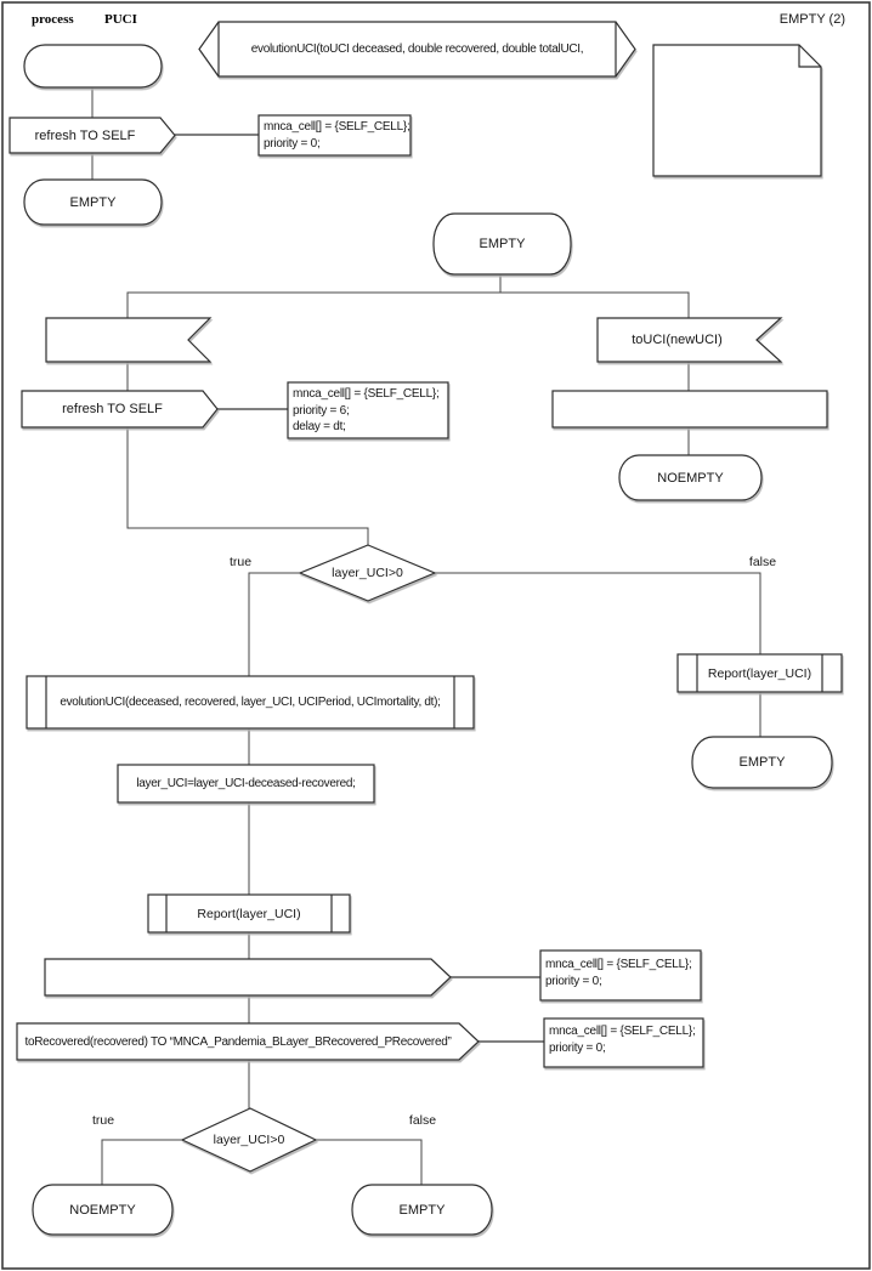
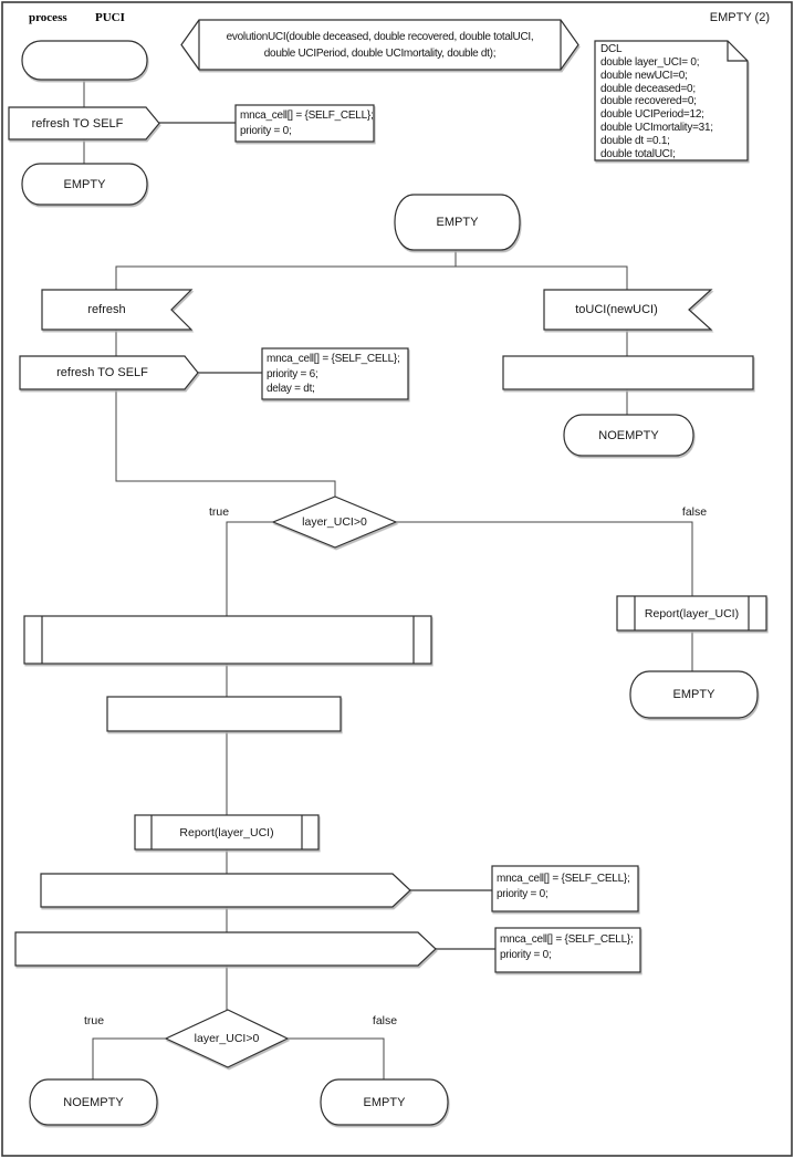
  process
  PUCI
  EMPTY (2)
- evolutionUCI(toUCI deceased, double recovered, double totalUCI,
+ evolutionUCI(double deceased, double recovered, double totalUCI,
+ double UCIPeriod, double UCImortality, double dt);
+ DCL
+ double layer_UCI= 0;
+ double newUCI=0;
+ double deceased=0;
+ double recovered=0;
+ double UCIPeriod=12;
+ double UCImortality=31;
+ double dt =0.1;
+ double totalUCI;
  refresh TO SELF
  mnca_cell[] = {SELF_CELL};
  priority = 0;
  EMPTY
  EMPTY
+ refresh
  refresh TO SELF
  mnca_cell[] = {SELF_CELL};
  priority = 6;
  delay = dt;
  toUCI(newUCI)
  NOEMPTY
  layer_UCI>0
  true
  false
  Report(layer_UCI)
  EMPTY
- evolutionUCI(deceased, recovered, layer_UCI, UCIPeriod, UCImortality, dt);
- layer_UCI=layer_UCI-deceased-recovered;
  Report(layer_UCI)
  mnca_cell[] = {SELF_CELL};
  priority = 0;
- toRecovered(recovered) TO “MNCA_Pandemia_BLayer_BRecovered_PRecovered”
  mnca_cell[] = {SELF_CELL};
  priority = 0;
  layer_UCI>0
  true
  false
  NOEMPTY
  EMPTY
